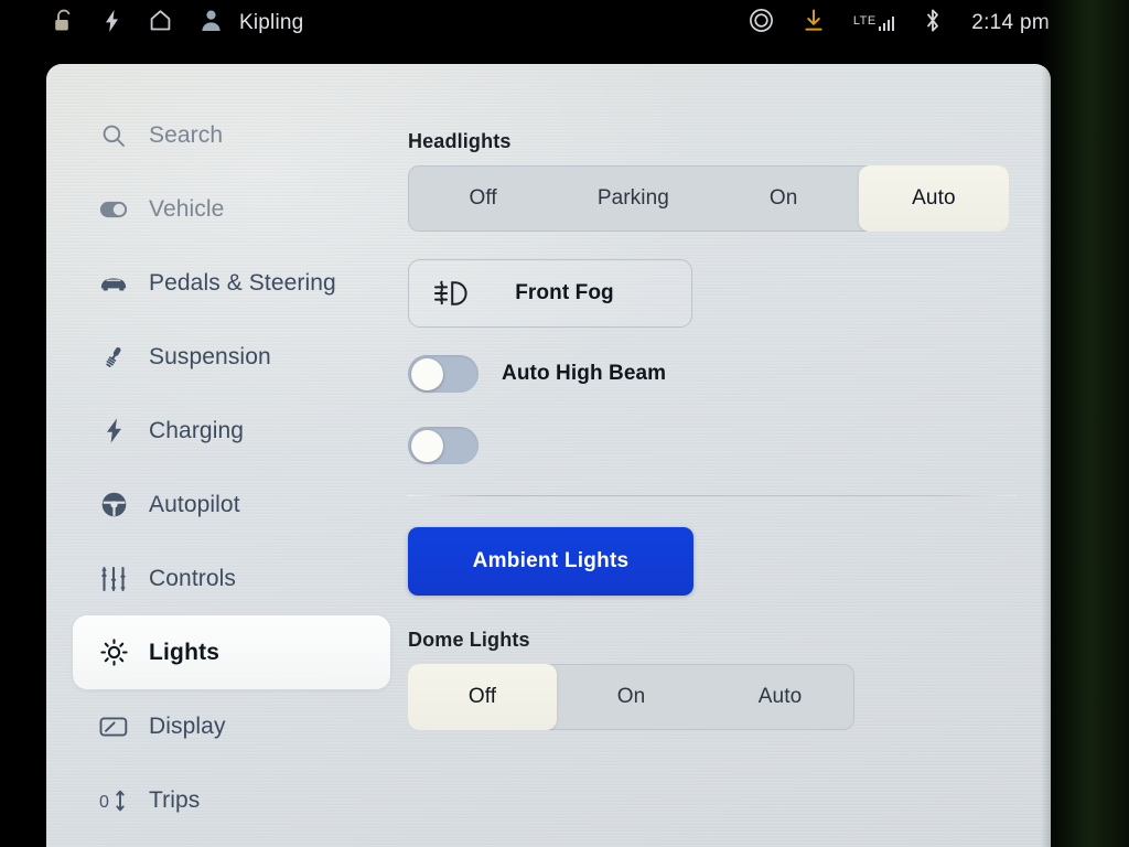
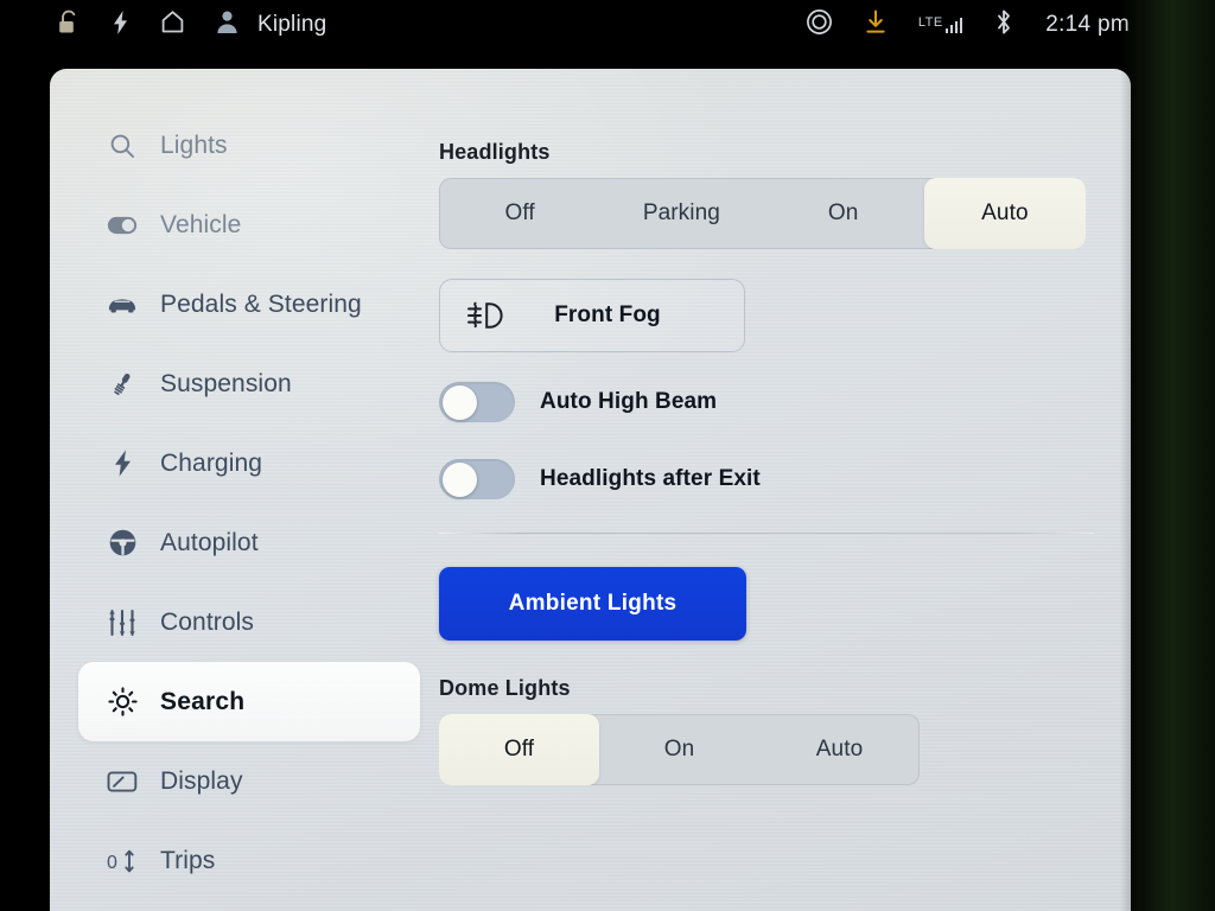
  Kipling
  LTE
  2:14 p
- Search
+ Lights
  Vehicle
  Pedals & Steering
  Suspension
  Charging
  Autopilot
  Controls
- Lights
+ Search
  Display
  0
  Trips
  Headlights
  Off
  Parking
  On
  Auto
  Front Fog
  Auto High Beam
+ Headlights after Exit
  Ambient Lights
  Dome Lights
  Off
  On
  Auto
